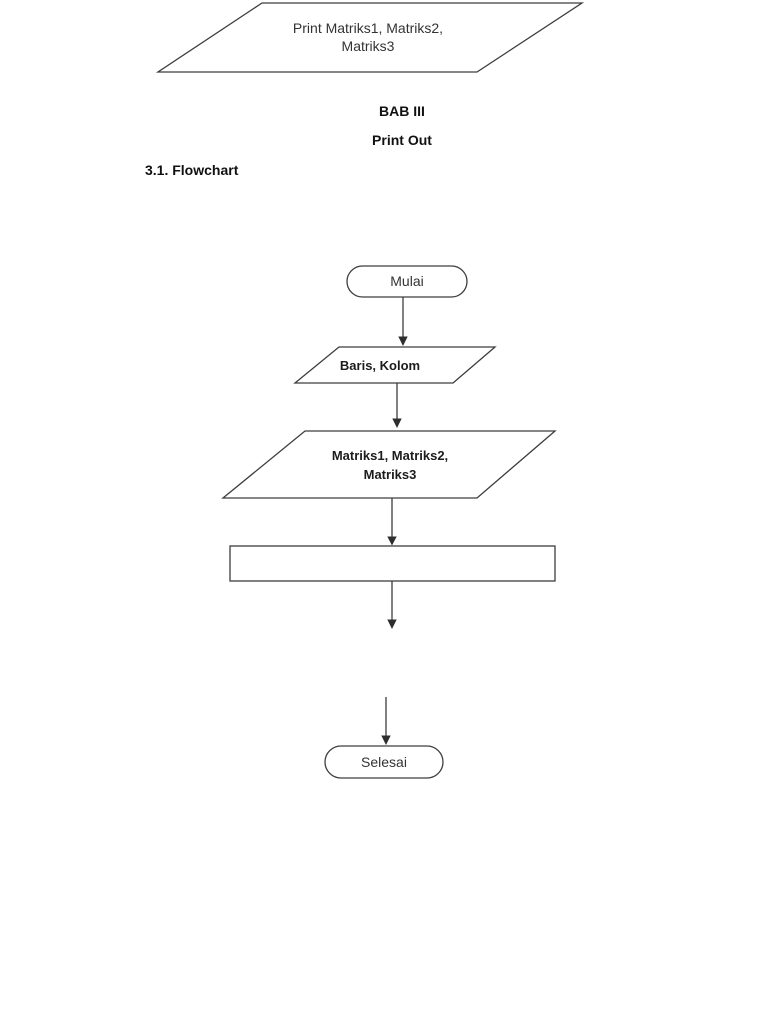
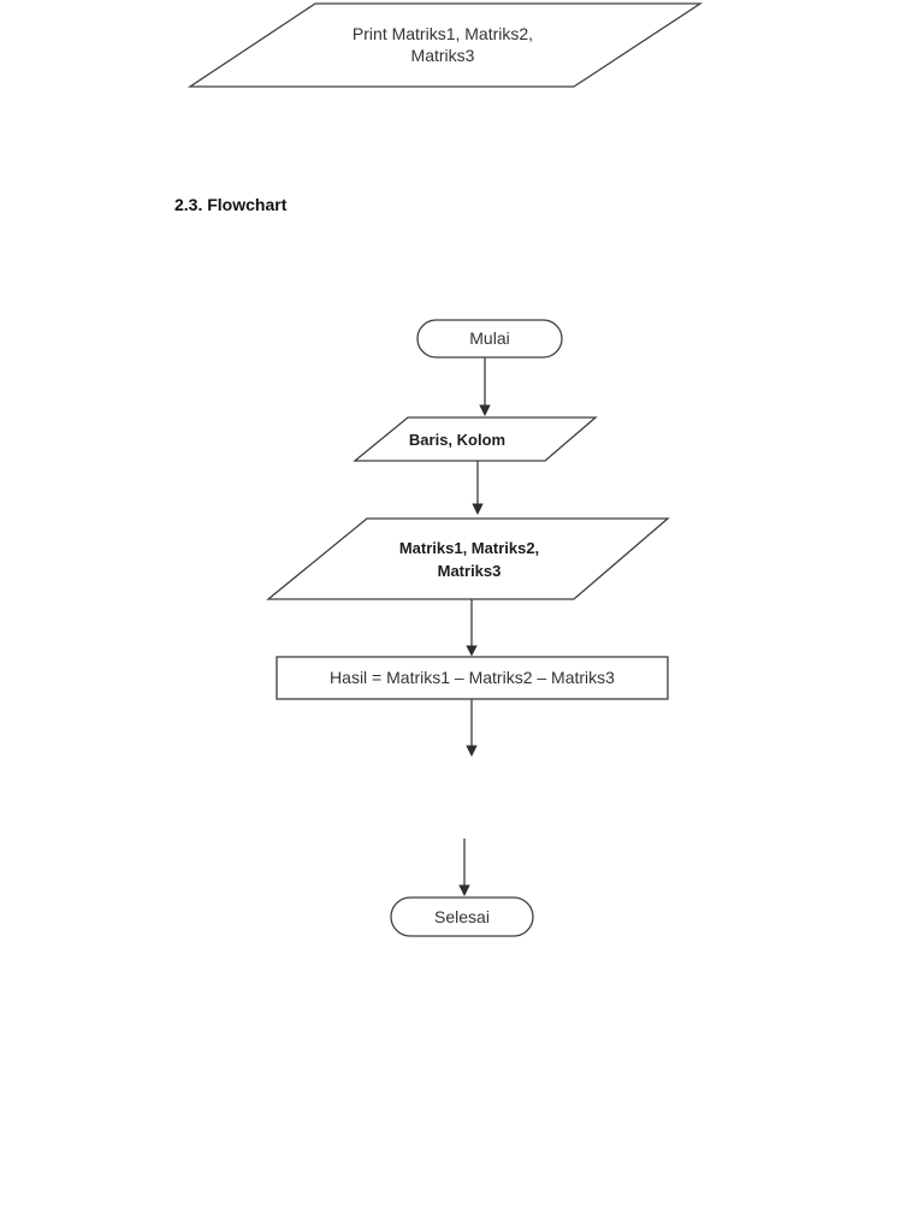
  Print Matriks1, Matriks2,
  Matriks3
  Mulai
  Baris, Kolom
  Matriks1, Matriks2,
  Matriks3
+ Hasil = Matriks1 – Matriks2 – Matriks3
  Selesai
- BAB III
- Print Out
- 3.1. Flowchart
+ 2.3. Flowchart
